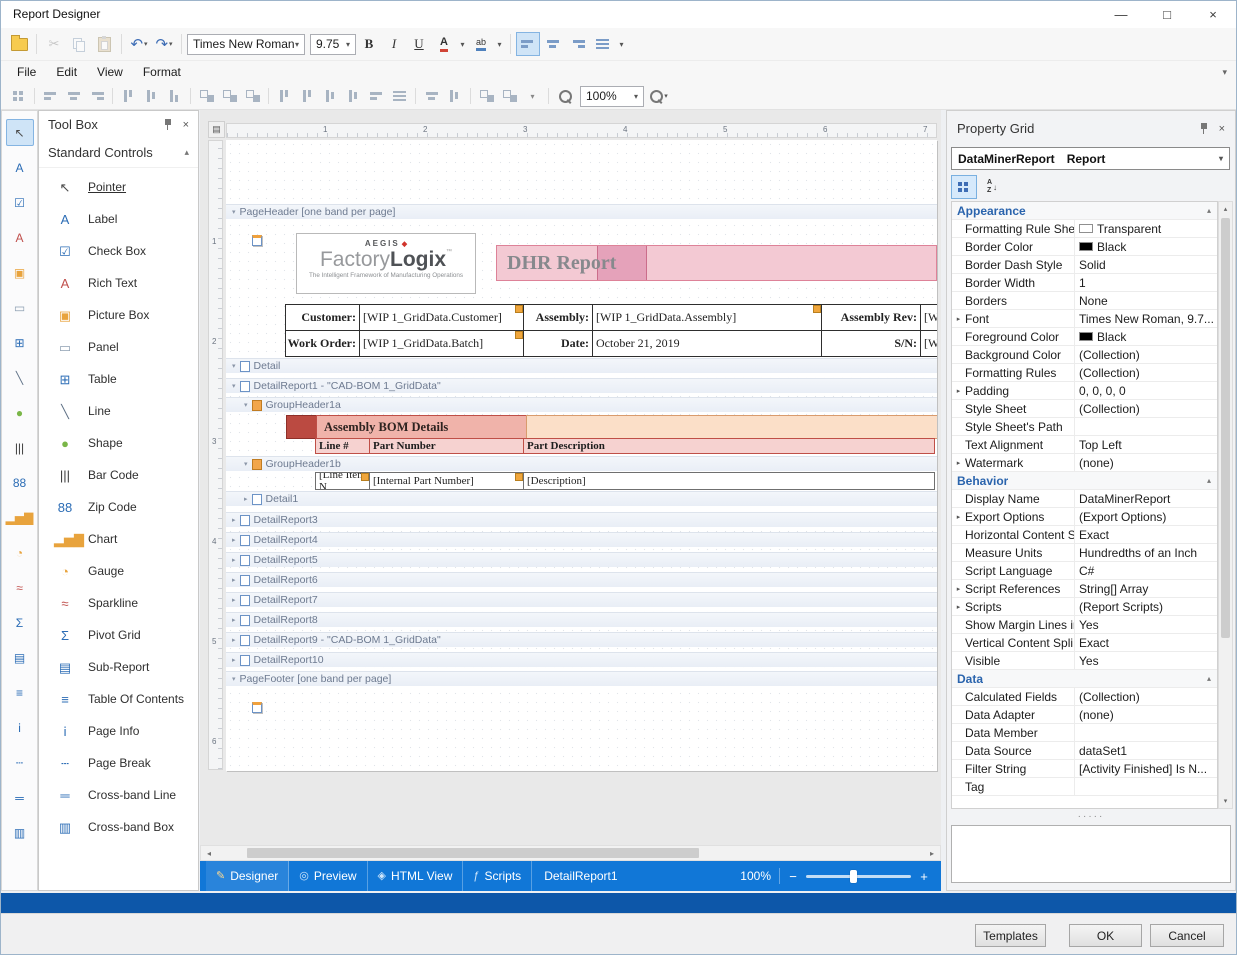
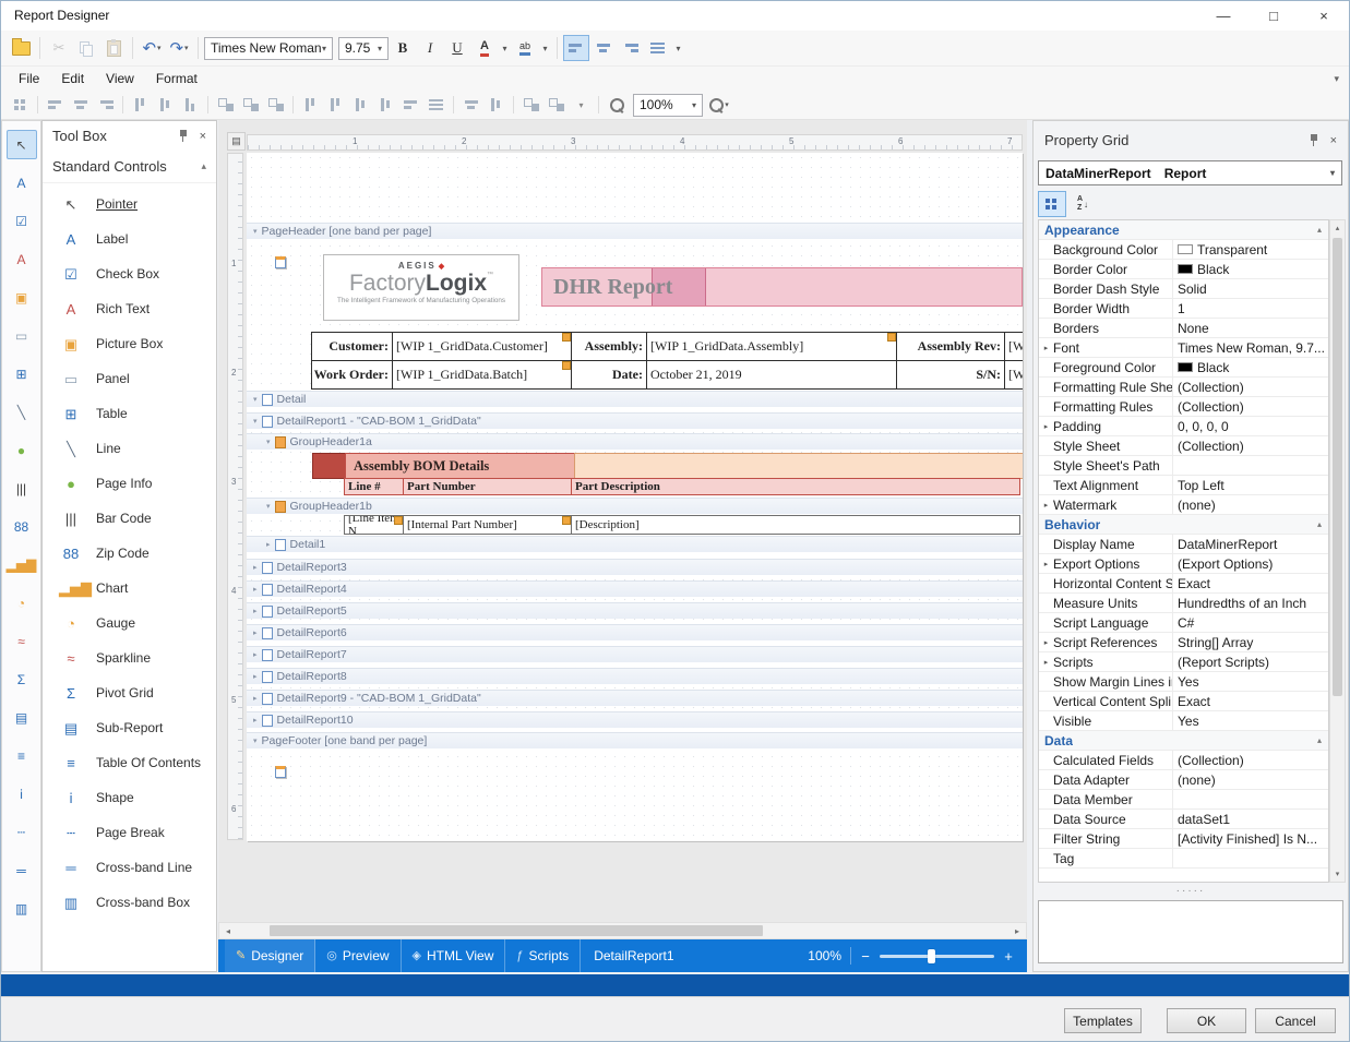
  Report Designer
  —
  □
  ×
  ✂
  ↶
  ↷
  Times New Roman
  ▾
  9.75
  ▾
  B
  I
  U
  A
  ▾
  ab
  ▾
  ▾
  File
  Edit
  View
  Format
  ▾
  ▾
  100%
  ▾
  ↖
  A
  ☑
  A
  ▣
  ▭
  ⊞
  ╲
  ●
  |||
  88
  ▂▅▇
  ◔
  ≈
  Σ
  ▤
  ≡
  ℹ
  ┄
  ═
  ▥
  Tool Box
  ×
  Standard Controls
  ▴
  ↖
  Pointer
  A
  Label
  ☑
  Check Box
  A
  Rich Text
  ▣
  Picture Box
  ▭
  Panel
  ⊞
  Table
  ╲
  Line
  ●
- Shape
+ Page Info
  |||
  Bar Code
  88
  Zip Code
  Chart
  ◔
  Gauge
  ≈
  Sparkline
  Σ
  Pivot Grid
  ▤
  Sub-Report
  ≡
  Table Of Contents
  ℹ
- Page Info
+ Shape
  ┄
  Page Break
  ═
  Cross-band Line
  ▥
  Cross-band Box
  ▤
  1
  2
  3
  4
  5
  6
  7
  1
  2
  3
  4
  5
  6
  PageHeader [one band per page]
  Detail
  DetailReport1 - "CAD-BOM 1_GridData"
  GroupHeader1a
  GroupHeader1b
  Detail1
  DetailReport3
  DetailReport4
  DetailReport5
  DetailReport6
  DetailReport7
  DetailReport8
  DetailReport9 - "CAD-BOM 1_GridData"
  DetailReport10
  PageFooter [one band per page]
  AEGIS
  FactoryLogix
  DHR Report
  Customer:
  [WIP 1_GridData.Customer]
  Assembly:
  [WIP 1_GridData.Assembly]
  Assembly Rev:
  [W
  Work Order:
  [WIP 1_GridData.Batch]
  Date:
  October 21, 2019
  S/N:
  [W
  Assembly BOM Details
  Line #
  Part Number
  Part Description
  [Line Ite N
  [Internal Part Number]
  [Description]
  ◂
  ▸
  ✎
  Designer
  ◎
  Preview
  ◈
  HTML View
  ƒ
  Scripts
  DetailReport1
  100%
  −
  +
  Property Grid
  ×
  DataMinerReport
  Report
  ▾
  ↓
  Appearance
  ▴
- Formatting Rule She
+ Background Color
  Transparent
  Border Color
  Black
  Border Dash Style
  Solid
  Border Width
  1
  Borders
  None
  Font
  Times New Roman, 9.7...
  Foreground Color
  Black
- Background Color
+ Formatting Rule She
  (Collection)
  Formatting Rules
  (Collection)
  Padding
  0, 0, 0, 0
  Style Sheet
  (Collection)
  Style Sheet's Path
  Text Alignment
  Top Left
  Watermark
  (none)
  Behavior
  ▴
  Display Name
  DataMinerReport
  Export Options
  (Export Options)
  Horizontal Content S
  Exact
  Measure Units
  Hundredths of an Inch
  Script Language
  C#
  Script References
  String[] Array
  Scripts
  (Report Scripts)
  Show Margin Lines i
  Yes
  Vertical Content Spli
  Exact
  Visible
  Yes
  Data
  ▴
  Calculated Fields
  (Collection)
  Data Adapter
  (none)
  Data Member
  Data Source
  dataSet1
  Filter String
  [Activity Finished] Is N...
  Tag
  ·····
  Templates
  OK
  Cancel
